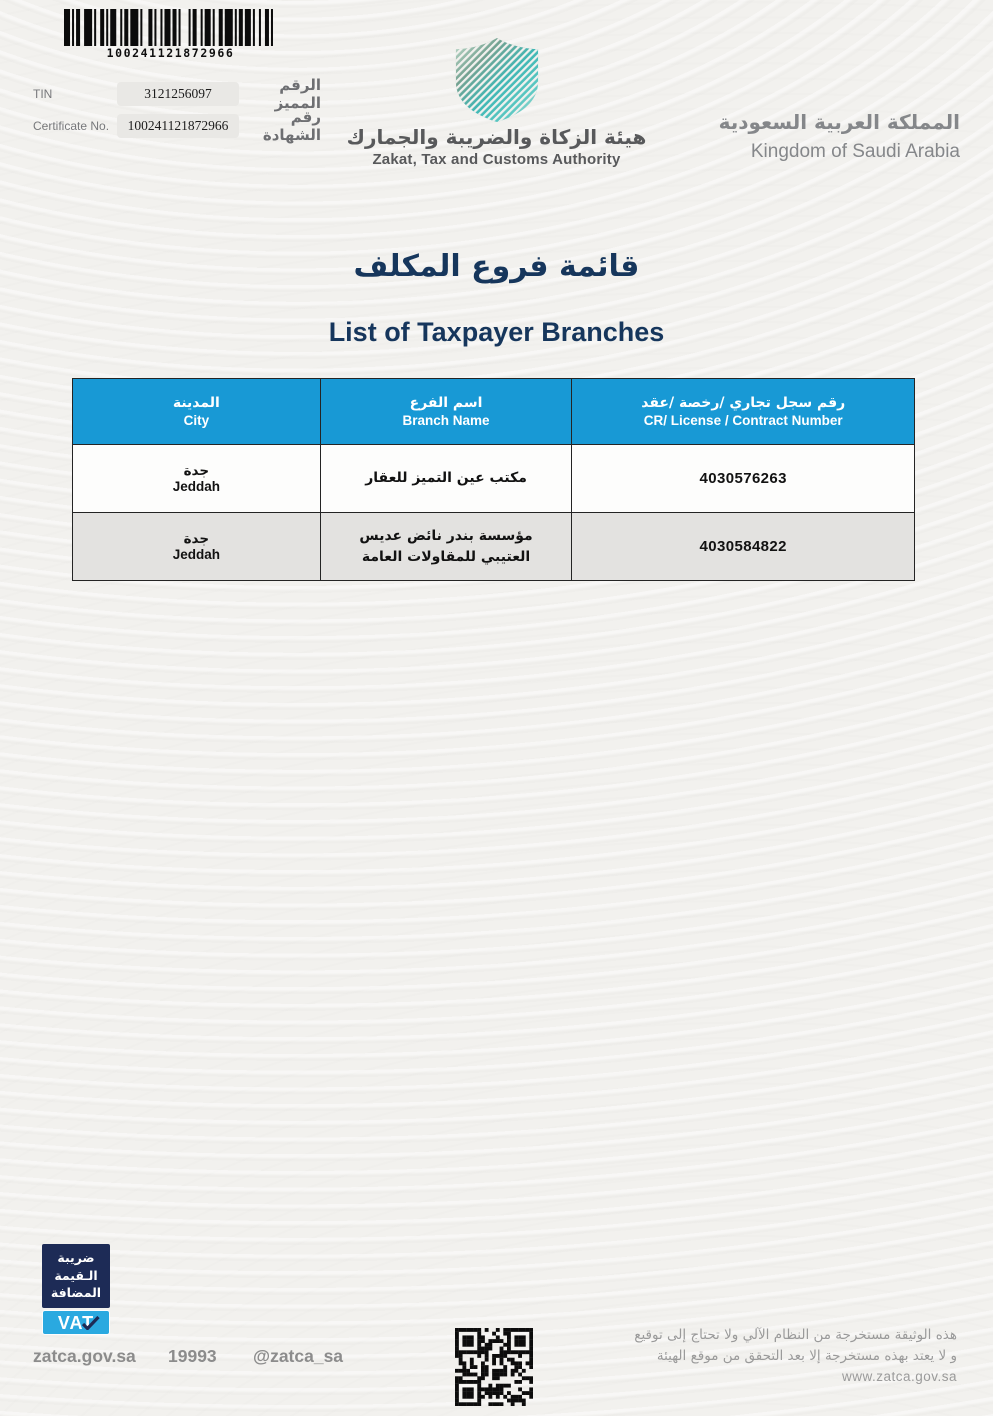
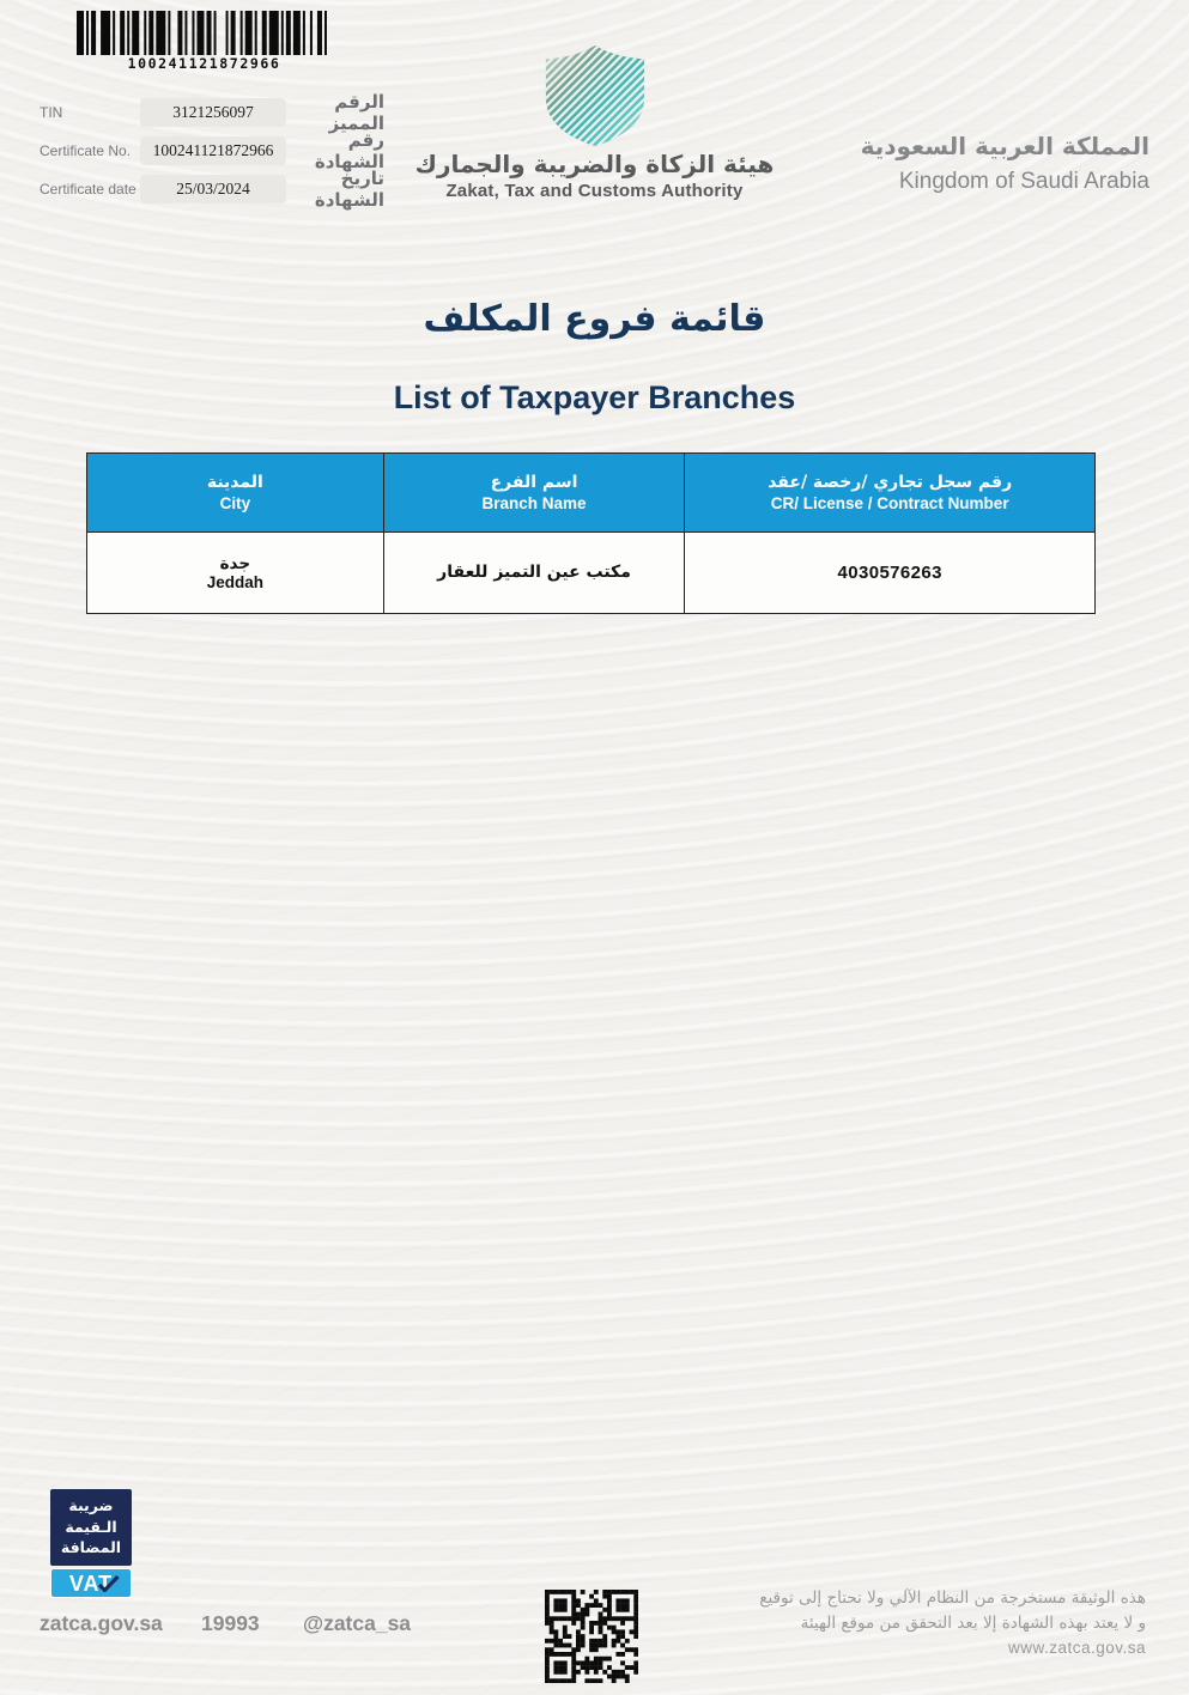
  100241121872966
  TIN
  3121256097
  الرقم المميز
  Certificate No.
  100241121872966
  رقم الشهادة
+ Certificate date
+ 25/03/2024
+ تاريخ الشهادة
  هيئة الزكاة والضريبة والجمارك
  Zakat, Tax and Customs Authority
  المملكة العربية السعودية
  Kingdom of Saudi Arabia
  قائمة فروع المكلف
  List of Taxpayer Branches
  المدينة City	اسم الفرع Branch Name	رقم سجل تجاري /رخصة /عقد CR/ License / Contract Number
  جدة Jeddah	مكتب عين التميز للعقار	4030576263
- جدة Jeddah	مؤسسة بندر نائض عديس العتيبي للمقاولات العامة	4030584822
  ضريبة
  الـقيمة
  المضافة
  VAT
  zatca.gov.sa
  19993
  @zatca_sa
  هذه الوثيقة مستخرجة من النظام الآلي ولا تحتاج إلى توقيع
- و لا يعتد بهذه مستخرجة إلا بعد التحقق من موقع الهيئة
+ و لا يعتد بهذه الشهادة إلا بعد التحقق من موقع الهيئة
  www.zatca.gov.sa
